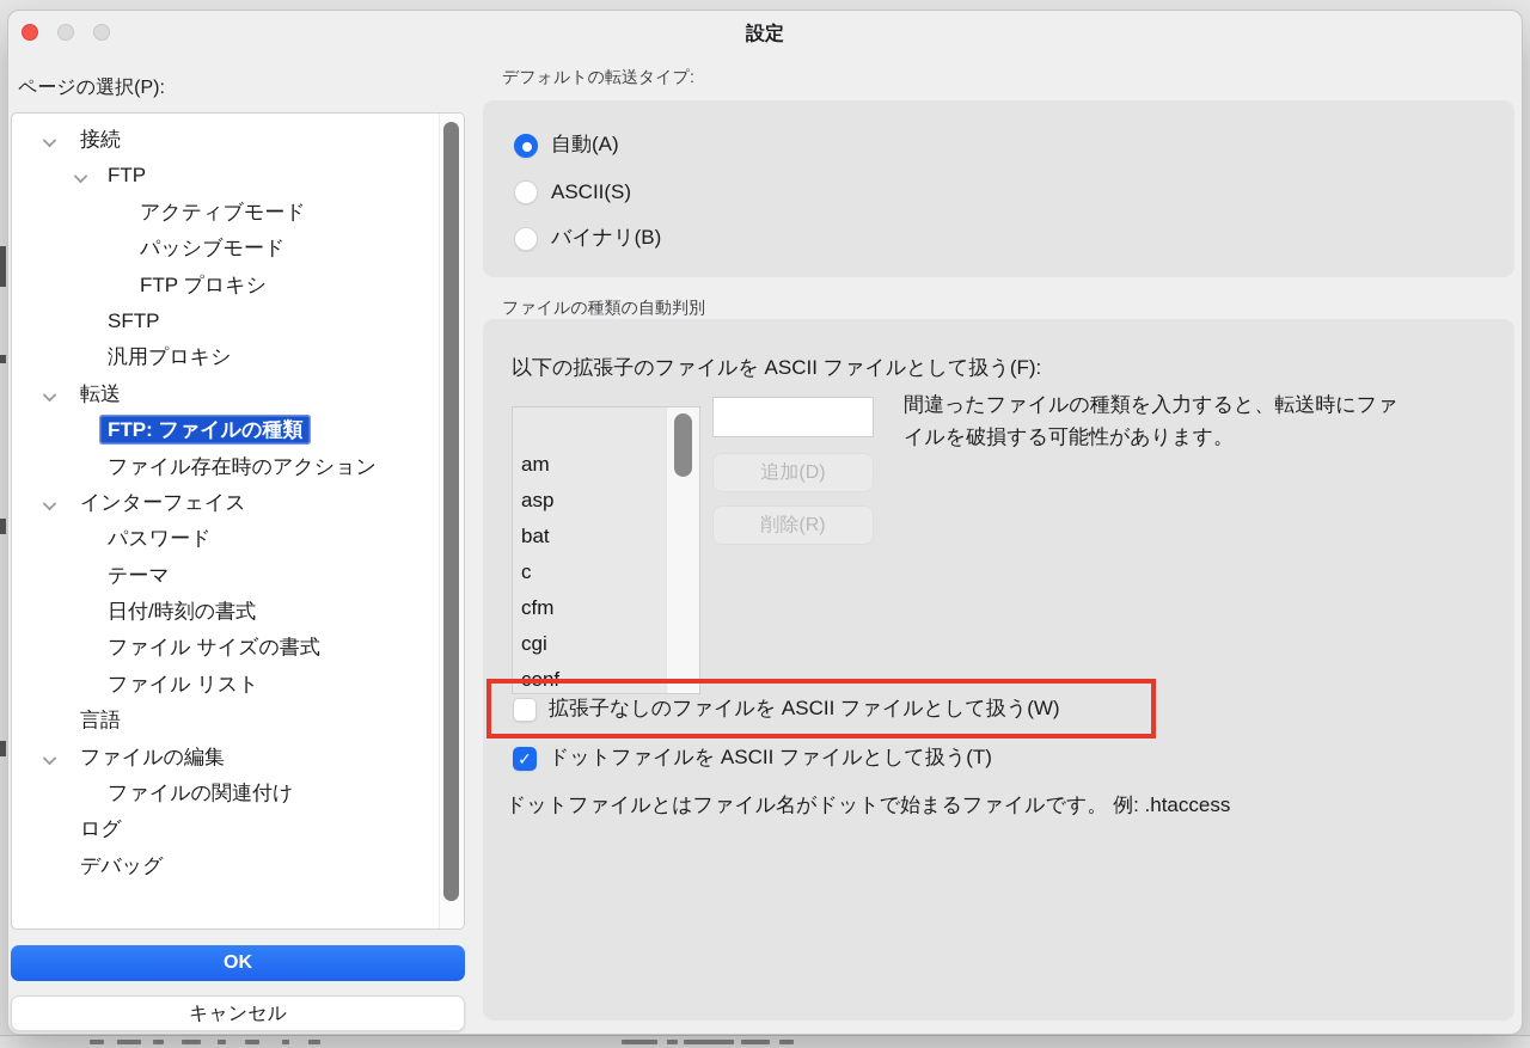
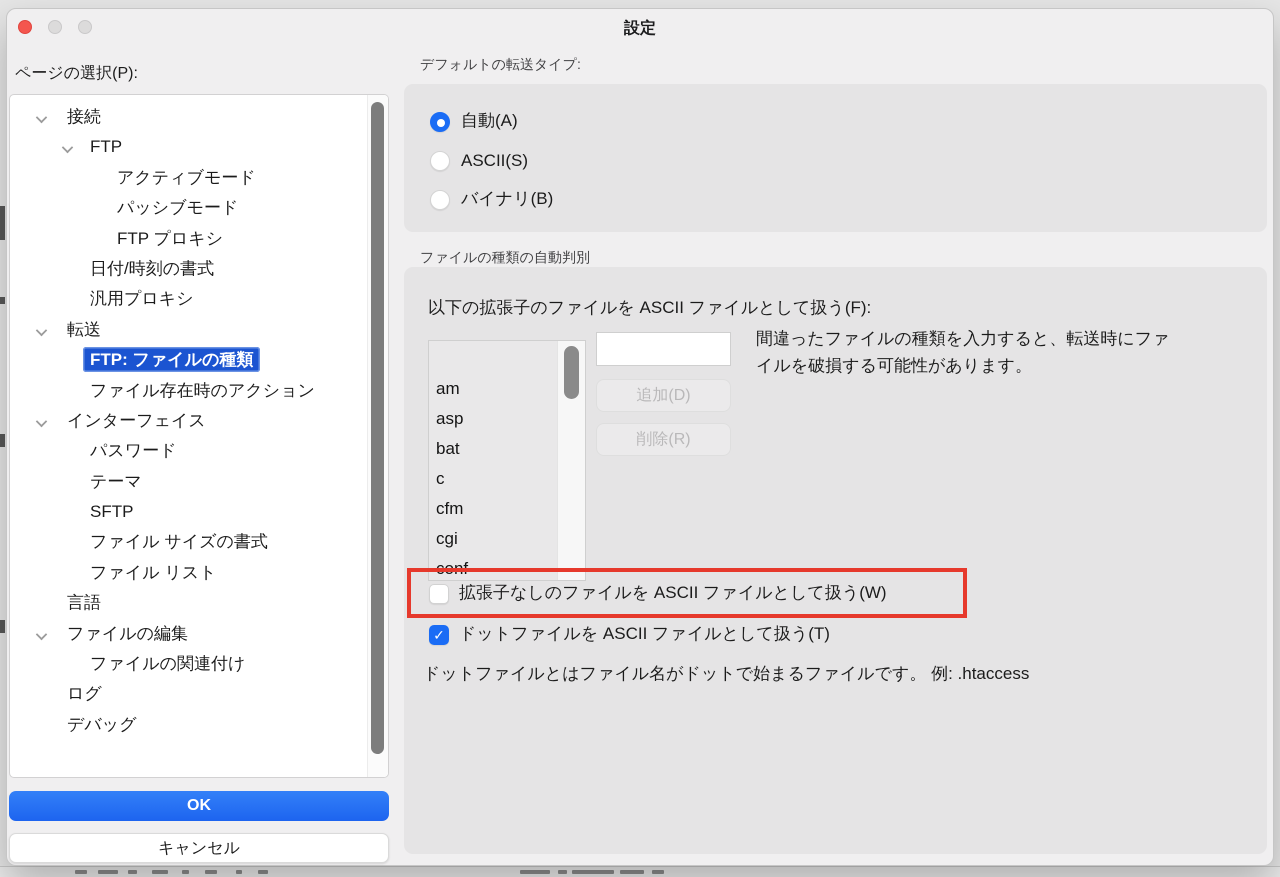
  設定
  ページの選択(P):
  接続
  FTP
  アクティブモード
  パッシブモード
  FTP プロキシ
- SFTP
+ 日付/時刻の書式
  汎用プロキシ
  転送
  FTP: ファイルの種類
  ファイル存在時のアクション
  インターフェイス
  パスワード
  テーマ
- 日付/時刻の書式
+ SFTP
  ファイル サイズの書式
  ファイル リスト
  言語
  ファイルの編集
  ファイルの関連付け
  ログ
  デバッグ
  OK
  キャンセル
  デフォルトの転送タイプ:
  自動(A)
  ASCII(S)
  バイナリ(B)
  ファイルの種類の自動判別
  以下の拡張子のファイルを ASCII ファイルとして扱う(F):
  am
  asp
  bat
  c
  cfm
  cgi
  conf
  追加(D)
  削除(R)
  間違ったファイルの種類を入力すると、転送時にファイルを破損する可能性があります。
  拡張子なしのファイルを ASCII ファイルとして扱う(W)
  ✓
  ドットファイルを ASCII ファイルとして扱う(T)
  ドットファイルとはファイル名がドットで始まるファイルです。 例: .htaccess
